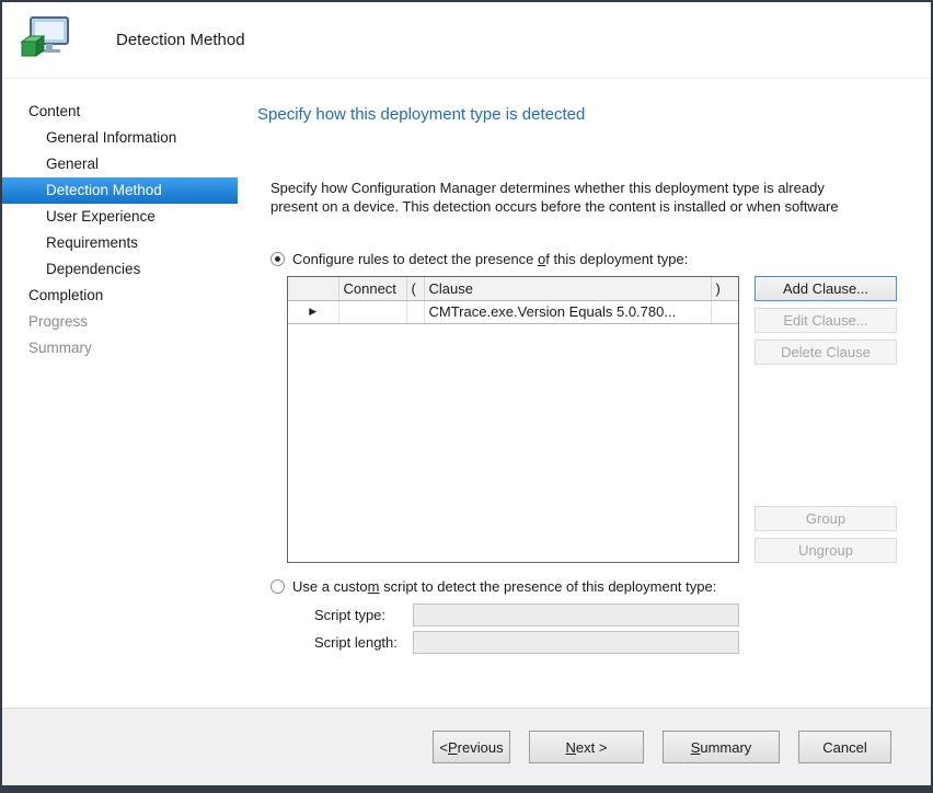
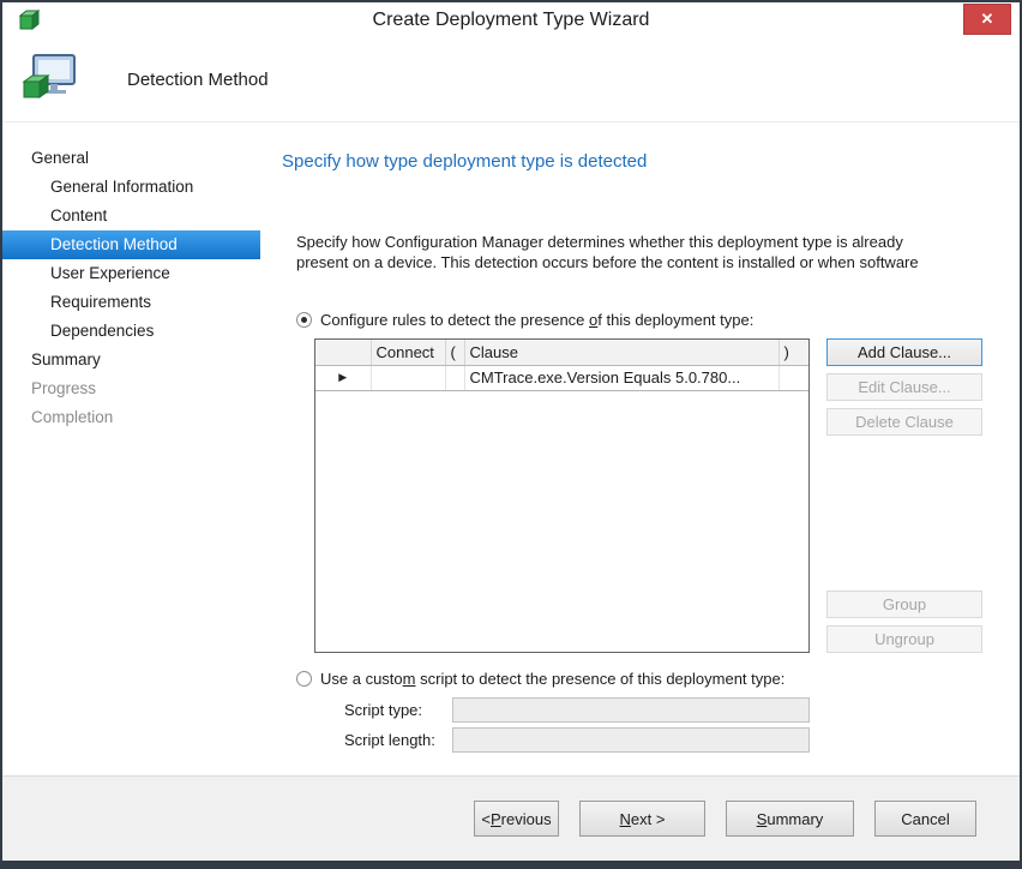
+ Create Deployment Type Wizard
+ ✕
  Detection Method
- Content
+ General
  General Information
- General
+ Content
  Detection Method
  User Experience
  Requirements
  Dependencies
- Completion
+ Summary
  Progress
- Summary
+ Completion
- Specify how this deployment type is detected
+ Specify how type deployment type is detected
  Specify how Configuration Manager determines whether this deployment type is already
  present on a device. This detection occurs before the content is installed or when software
  Configure rules to detect the presence of this deployment type:
  	Connect	(	Clause	)
  ▶			CMTrace.exe.Version Equals 5.0.780...
  Add Clause...
  Edit Clause...
  Delete Clause
  Group
  Ungroup
  Use a custom script to detect the presence of this deployment type:
  Script type:
  Script length:
  <
  P
  revious
  N
  ext >
  S
  ummary
  Cancel
